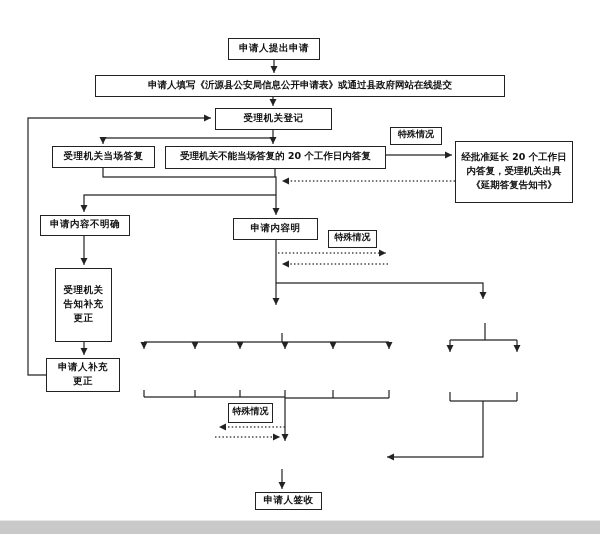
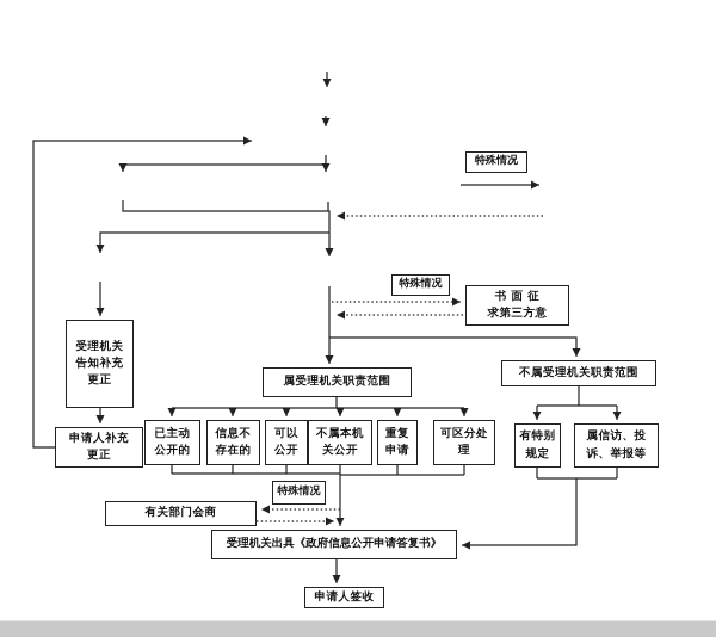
- 申请人提出申请
- 申请人填写《沂源县公安局信息公开申请表》或通过县政府网站在线提交
- 受理机关登记
- 受理机关当场答复
- 受理机关不能当场答复的 20 个工作日内答复
  特殊情况
- 经批准延长 20 个工作日
- 内答复，受理机关出具
- 《延期答复告知书》
- 申请内容不明确
- 申请内容明
  特殊情况
+ 书 面 征
+ 求第三方意
  受理机关
  告知补充
  更正
+ 属受理机关职责范围
+ 不属受理机关职责范围
  申请人补充
  更正
+ 已主动
+ 公开的
+ 信息不
+ 存在的
+ 可以
+ 公开
+ 不属本机
+ 关公开
+ 重复
+ 申请
+ 可区分处
+ 理
+ 有特别
+ 规定
+ 属信访、投
+ 诉、举报等
  特殊情况
+ 有关部门会商
+ 受理机关出具《政府信息公开申请答复书》
  申请人签收
